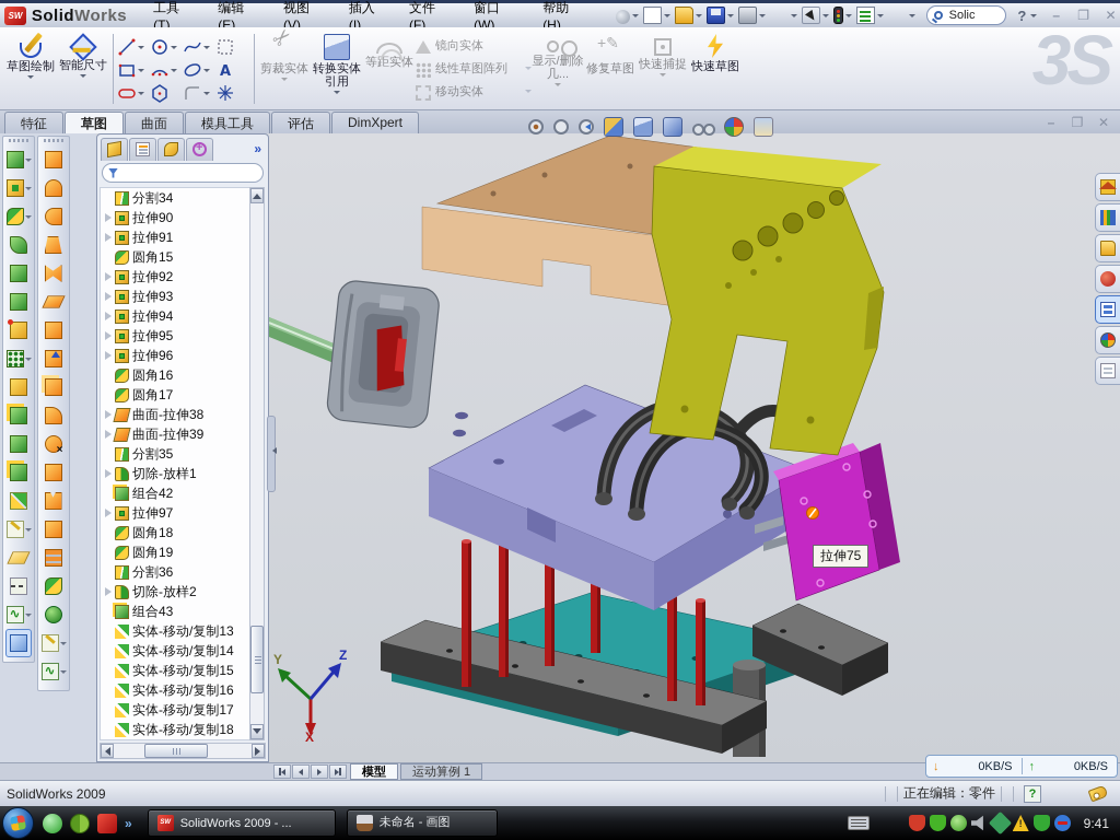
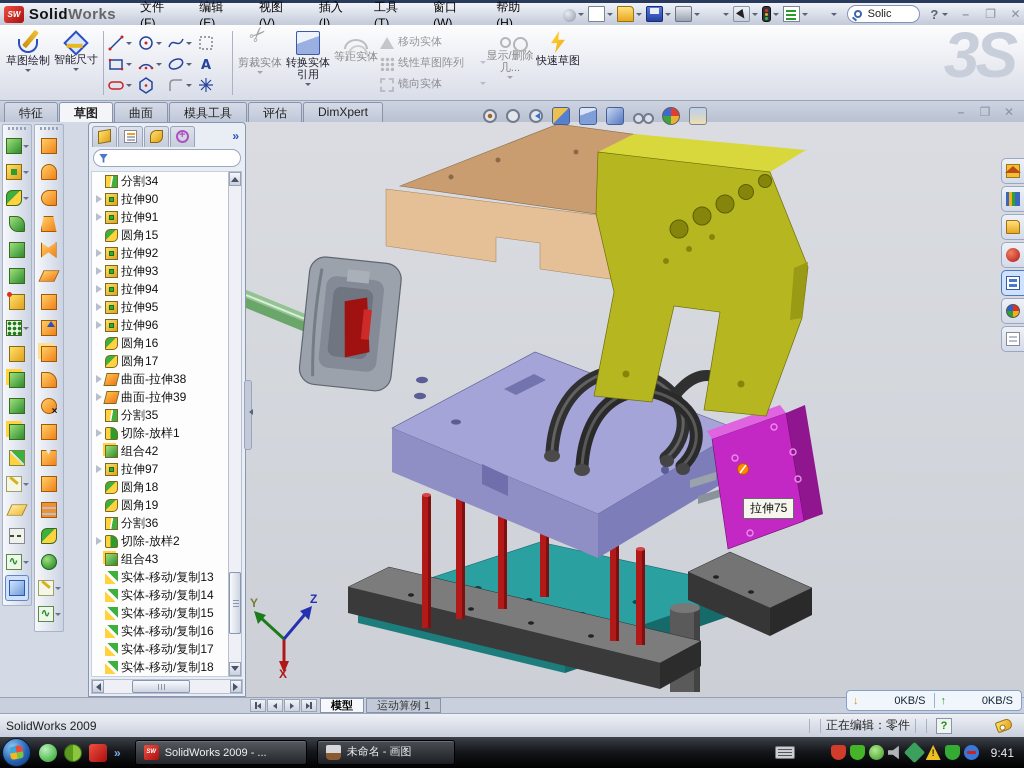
  SW
  SolidWorks
- 工具(T)
+ 文件(F)
  编辑(E)
  视图(V)
  插入(I)
- 文件(F)
+ 工具(T)
  窗口(W)
  帮助(H)
  Solic
  ?
  –
  ❐
  ✕
  草图绘制
  智能尺寸
  A
  剪裁实体
  转换实体引用
  等距实体
- 镜向实体
+ 移动实体
  线性草图阵列
- 移动实体
+ 镜向实体
  显示/删除几...
- 修复草图
- 快速捕捉
  快速草图
  3S
  特征
  草图
  曲面
  模具工具
  评估
  DimXpert
  »
  分割34
  拉伸90
  拉伸91
  圆角15
  拉伸92
  拉伸93
  拉伸94
  拉伸95
  拉伸96
  圆角16
  圆角17
  曲面-拉伸38
  曲面-拉伸39
  分割35
  切除-放样1
  组合42
  拉伸97
  圆角18
  圆角19
  分割36
  切除-放样2
  组合43
  实体-移动/复制13
  实体-移动/复制14
  实体-移动/复制15
  实体-移动/复制16
  实体-移动/复制17
  实体-移动/复制18
  拉伸75
  Y
  Z
  X
  –
  ❐
  ✕
  ↓
  0KB/S
  ↑
  0KB/S
  模型
  运动算例 1
  SolidWorks 2009
  正在编辑：零件
  ?
  »
  SolidWorks 2009 - ...
  未命名 - 画图
  9:41
